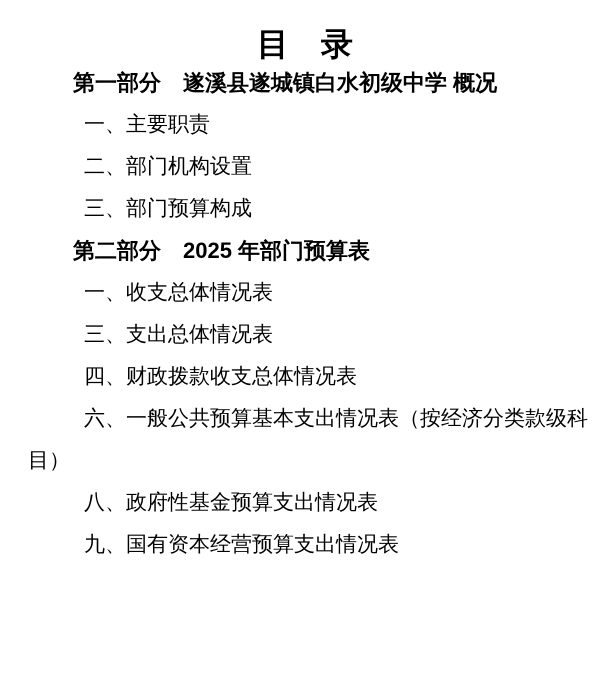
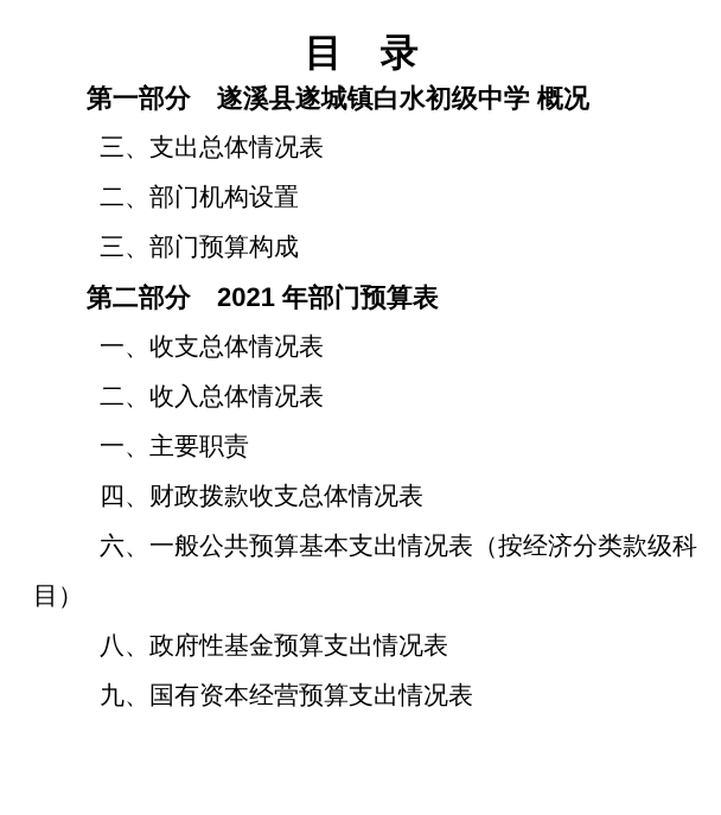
  目 录
  第一部分 遂溪县遂城镇白水初级中学 概况
- 一、主要职责
+ 三、支出总体情况表
  二、部门机构设置
  三、部门预算构成
- 第二部分 2025 年部门预算表
+ 第二部分 2021 年部门预算表
  一、收支总体情况表
+ 二、收入总体情况表
- 三、支出总体情况表
+ 一、主要职责
  四、财政拨款收支总体情况表
  六、一般公共预算基本支出情况表（按经济分类款级科
  目）
  八、政府性基金预算支出情况表
  九、国有资本经营预算支出情况表
